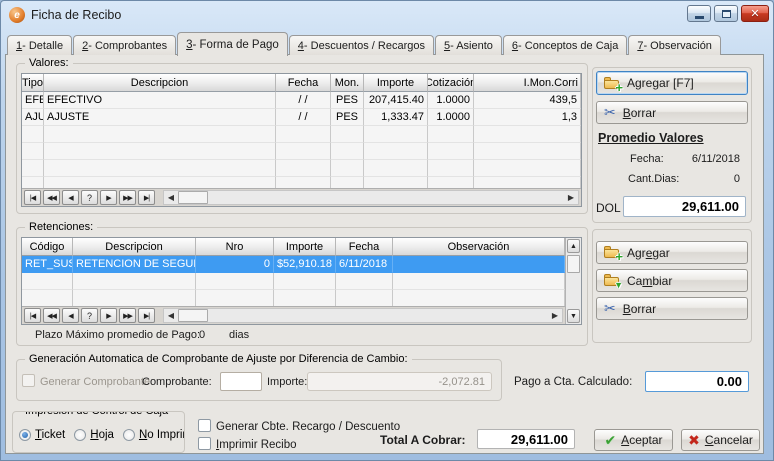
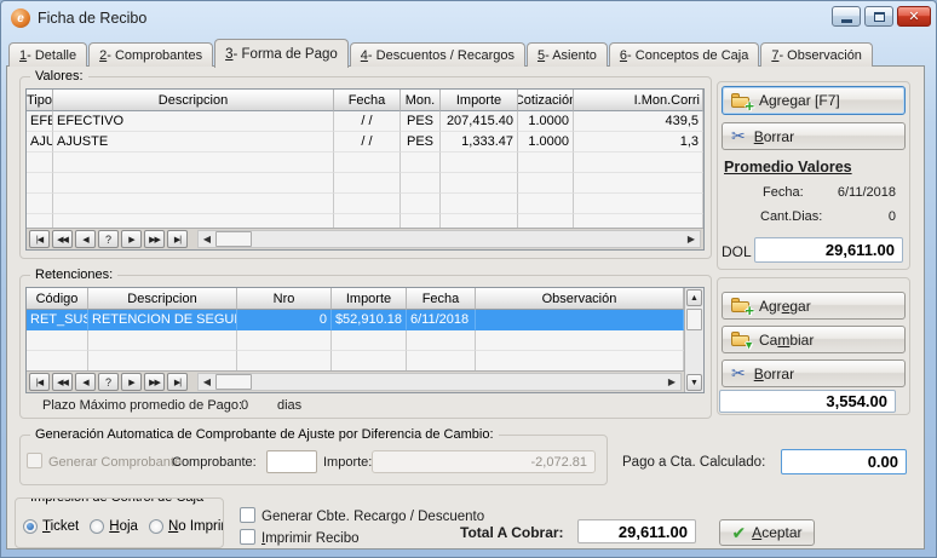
  e
  Ficha de Recibo
  ✕
  1
  - Detalle
  2
  - Comprobantes
  3
  - Forma de Pago
  4
  - Descuentos / Recargos
  5
  - Asiento
  6
  - Conceptos de Caja
  7
  - Observación
  Valores:
  Tipo
  Descripcion
  Fecha
  Mon.
  Importe
  Cotizació
  I.Mon.Corri
  EFE
  EFECTIVO
  / /
  PES
  207,415.40
  1.0000
  439,5
  AJU
  AJUSTE
  / /
  PES
  1,333.47
  1.0000
  1,3
  ?
  ◀
  ▶
  +
  Agregar [F7]
  ✂
  Borrar
  Promedio Valores
  Fecha:
  6/11/2018
  Cant.Dias:
  0
  DOL
  29,611.00
  Retenciones:
  Código
  Descripcion
  Nro
  Importe
  Fecha
  Observación
  RET_SUS
  RETENCION DE SEGU
  0
  $52,910.18
  6/11/2018
  ?
  ◀
  ▶
  Plazo Máximo promedio de Pago:
  0
  dias
  +
  Agregar
  ▼
  Cambiar
  ✂
  Borrar
+ 3,554.00
  Generación Automatica de Comprobante de Ajuste por Diferencia de Cambio:
  Generar Comprobante
  Comprobante:
  Importe:
  -2,072.81
  Pago a Cta. Calculado:
  0.00
  Ticket
  Hoja
  No Impri
  Generar Cbte. Recargo / Descuento
  Imprimir Recibo
  Total A Cobrar:
  29,611.00
  ✔
  Aceptar
- ✖
- Cancelar
